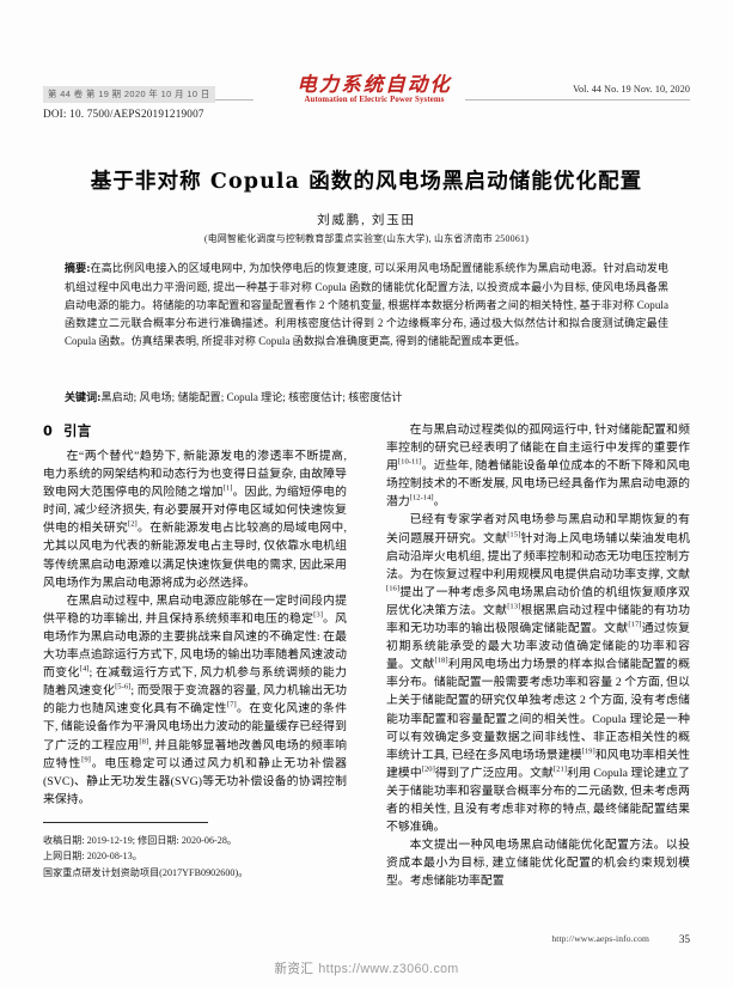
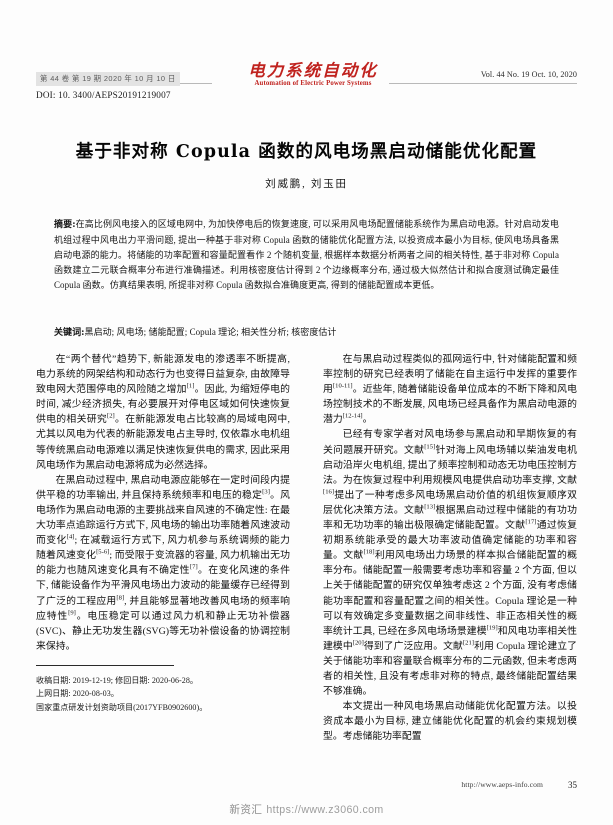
  第 44 卷 第 19 期 2020 年 10 月 10 日
- DOI: 10. 7500/AEPS20191219007
+ DOI: 10. 3400/AEPS20191219007
  电力系统自动化
- Vol. 44 No. 19 Nov. 10, 2020
+ Vol. 44 No. 19 Oct. 10, 2020
  基于非对称 Copula 函数的风电场黑启动储能优化配置
  刘威鹏, 刘玉田
- (电网智能化调度与控制教育部重点实验室(山东大学), 山东省济南市 250061)
  摘要:在高比例风电接入的区域电网中, 为加快停电后的恢复速度, 可以采用风电场配置储能系统作为黑启动电源。针对启动发电机组过程中风电出力平滑问题, 提出一种基于非对称 Copula 函数的储能优化配置方法, 以投资成本最小为目标, 使风电场具备黑启动电源的能力。将储能的功率配置和容量配置看作 2 个随机变量, 根据样本数据分析两者之间的相关特性, 基于非对称 Copula 函数建立二元联合概率分布进行准确描述。利用核密度估计得到 2 个边缘概率分布, 通过极大似然估计和拟合度测试确定最佳 Copula 函数。仿真结果表明, 所提非对称 Copula 函数拟合准确度更高, 得到的储能配置成本更低。
- 关键词:黑启动; 风电场; 储能配置; Copula 理论; 核密度估计; 核密度估计
+ 关键词:黑启动; 风电场; 储能配置; Copula 理论; 相关性分析; 核密度估计
- 0 引言
  在“两个替代”趋势下, 新能源发电的渗透率不断提高, 电力系统的网架结构和动态行为也变得日益复杂, 由故障导致电网大范围停电的风险随之增加 。因此, 为缩短停电的时间, 减少经济损失, 有必要展开对停电区域如何快速恢复供电的相关研究 。在新能源发电占比较高的局域电网中, 尤其以风电为代表的新能源发电占主导时, 仅依靠水电机组等传统黑启动电源难以满足快速恢复供电的需求, 因此采用风电场作为黑启动电源将成为必然选择。
  在黑启动过程中, 黑启动电源应能够在一定时间段内提供平稳的功率输出, 并且保持系统频率和电压的稳定 。风电场作为黑启动电源的主要挑战来自风速的不确定性: 在最大功率点追踪运行方式下, 风电场的输出功率随着风速波动而变化 ; 在减载运行方式下, 风力机参与系统调频的能力随着风速变化 ; 而受限于变流器的容量, 风力机输出无功的能力也随风速变化具有不确定性 。在变化风速的条件下, 储能设备作为平滑风电场出力波动的能量缓存已经得到了广泛的工程应用 , 并且能够显著地改善风电场的频率响应特性 。电压稳定可以通过风力机和静止无功补偿器(SVC)、静止无功发生器(SVG)等无功补偿设备的协调控制来保持。
  收稿日期: 2019-12-19; 修回日期: 2020-06-28。
- 上网日期: 2020-08-13。
+ 上网日期: 2020-08-03。
  国家重点研发计划资助项目(2017YFB0902600)。
  在与黑启动过程类似的孤网运行中, 针对储能配置和频率控制的研究已经表明了储能在自主运行中发挥的重要作用 。近些年, 随着储能设备单位成本的不断下降和风电场控制技术的不断发展, 风电场已经具备作为黑启动电源的潜力 。
  已经有专家学者对风电场参与黑启动和早期恢复的有关问题展开研究。文献 针对海上风电场辅以柴油发电机启动沿岸火电机组, 提出了频率控制和动态无功电压控制方法。为在恢复过程中利用规模风电提供启动功率支撑, 文献提出了一种考虑多风电场黑启动价值的机组恢复顺序双层优化决策方法。文献 根据黑启动过程中储能的有功功率和无功功率的输出极限确定储能配置。文献 通过恢复初期系统能承受的最大功率波动值确定储能的功率和容量。文献 利用风电场出力场景的样本拟合储能配置的概率分布。储能配置一般需要考虑功率和容量 2 个方面, 但以上关于储能配置的研究仅单独考虑这 2 个方面, 没有考虑储能功率配置和容量配置之间的相关性。Copula 理论是一种可以有效确定多变量数据之间非线性、非正态相关性的概率统计工具, 已经在多风电场场景建模 和风电功率相关性建模中 得到了广泛应用。文献 利用 Copula 理论建立了关于储能功率和容量联合概率分布的二元函数, 但未考虑两者的相关性, 且没有考虑非对称的特点, 最终储能配置结果不够准确。
  本文提出一种风电场黑启动储能优化配置方法。以投资成本最小为目标, 建立储能优化配置的机会约束规划模型。考虑储能功率配置
  http://www.aeps-info.com
  35
  新资汇 https://www.z3060.com
